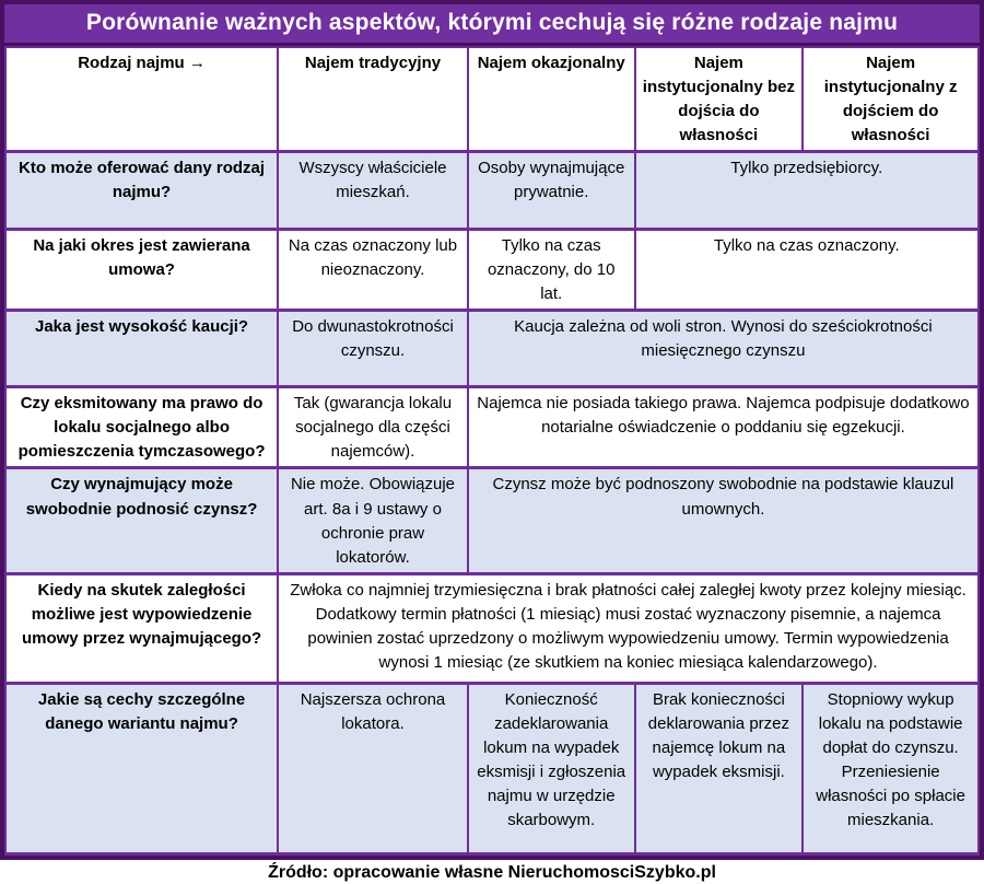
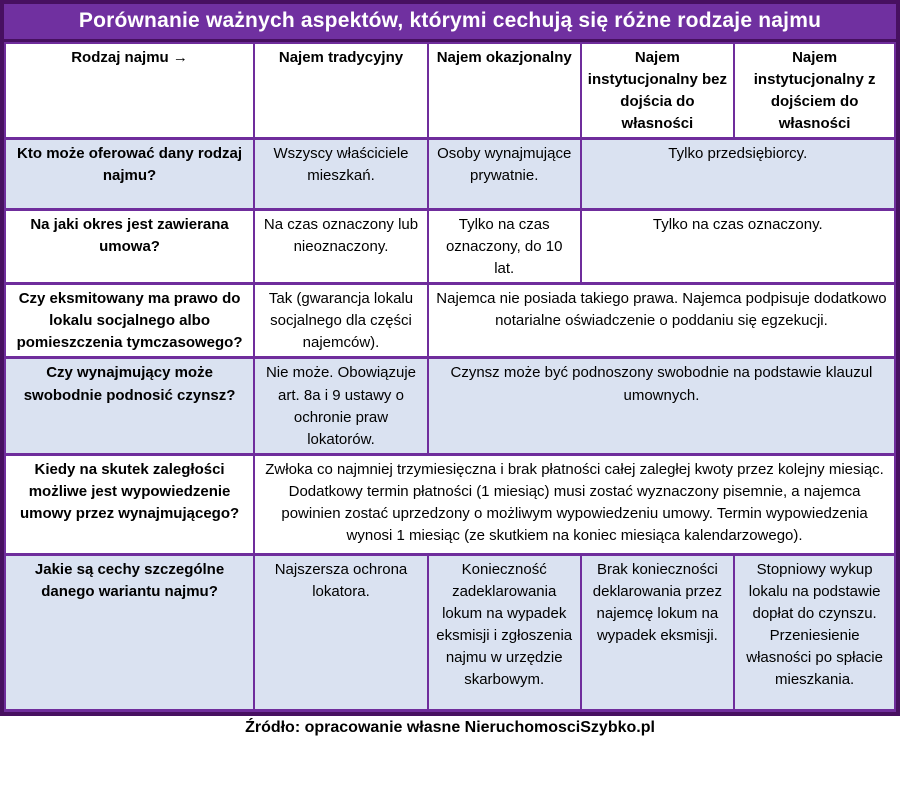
  Porównanie ważnych aspektów, którymi cechują się różne rodzaje najmu
  Rodzaj najmu →	Najem tradycyjny	Najem okazjonalny	Najem instytucjonalny bez dojścia do własności	Najem instytucjonalny z dojściem do własności
  Kto może oferować dany rodzaj najmu?	Wszyscy właściciele mieszkań.	Osoby wynajmujące prywatnie.	Tylko przedsiębiorcy.
  Na jaki okres jest zawierana umowa?	Na czas oznaczony lub nieoznaczony.	Tylko na czas oznaczony, do 10 lat.	Tylko na czas oznaczony.
- Jaka jest wysokość kaucji?	Do dwunastokrotności czynszu.	Kaucja zależna od woli stron. Wynosi do sześciokrotności miesięcznego czynszu
  Czy eksmitowany ma prawo do lokalu socjalnego albo pomieszczenia tymczasowego?	Tak (gwarancja lokalu socjalnego dla części najemców).	Najemca nie posiada takiego prawa. Najemca podpisuje dodatkowo notarialne oświadczenie o poddaniu się egzekucji.
  Czy wynajmujący może swobodnie podnosić czynsz?	Nie może. Obowiązuje art. 8a i 9 ustawy o ochronie praw lokatorów.	Czynsz może być podnoszony swobodnie na podstawie klauzul umownych.
  Kiedy na skutek zaległości możliwe jest wypowiedzenie umowy przez wynajmującego?	Zwłoka co najmniej trzymiesięczna i brak płatności całej zaległej kwoty przez kolejny miesiąc. Dodatkowy termin płatności (1 miesiąc) musi zostać wyznaczony pisemnie, a najemca powinien zostać uprzedzony o możliwym wypowiedzeniu umowy. Termin wypowiedzenia wynosi 1 miesiąc (ze skutkiem na koniec miesiąca kalendarzowego).
  Jakie są cechy szczególne danego wariantu najmu?	Najszersza ochrona lokatora.	Konieczność zadeklarowania lokum na wypadek eksmisji i zgłoszenia najmu w urzędzie skarbowym.	Brak konieczności deklarowania przez najemcę lokum na wypadek eksmisji.	Stopniowy wykup lokalu na podstawie dopłat do czynszu. Przeniesienie własności po spłacie mieszkania.
  Źródło: opracowanie własne NieruchomosciSzybko.pl
